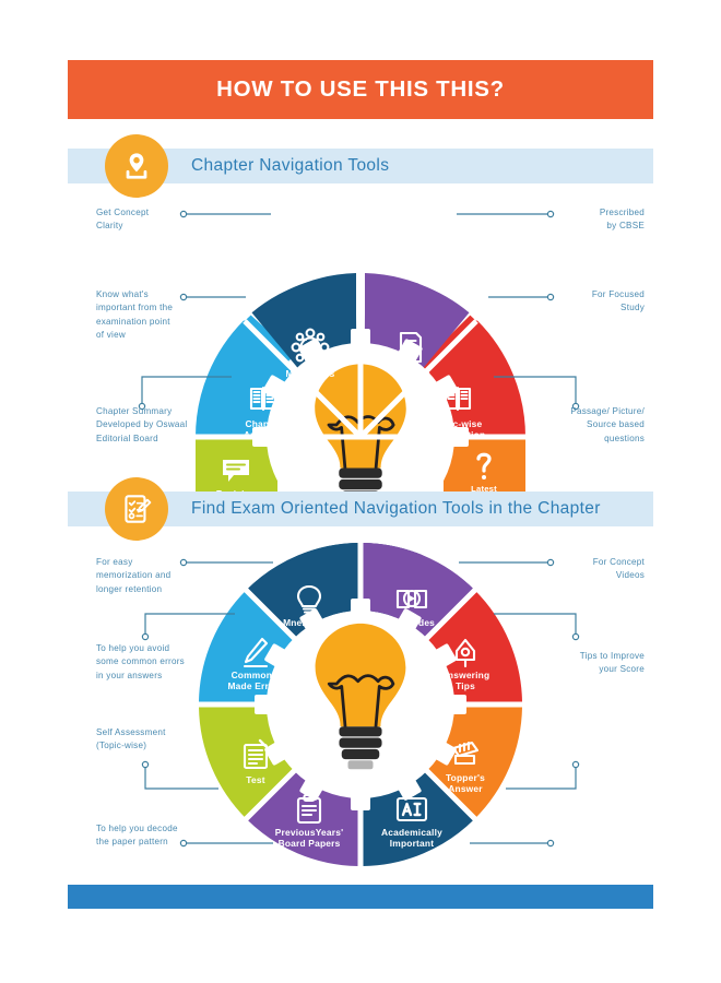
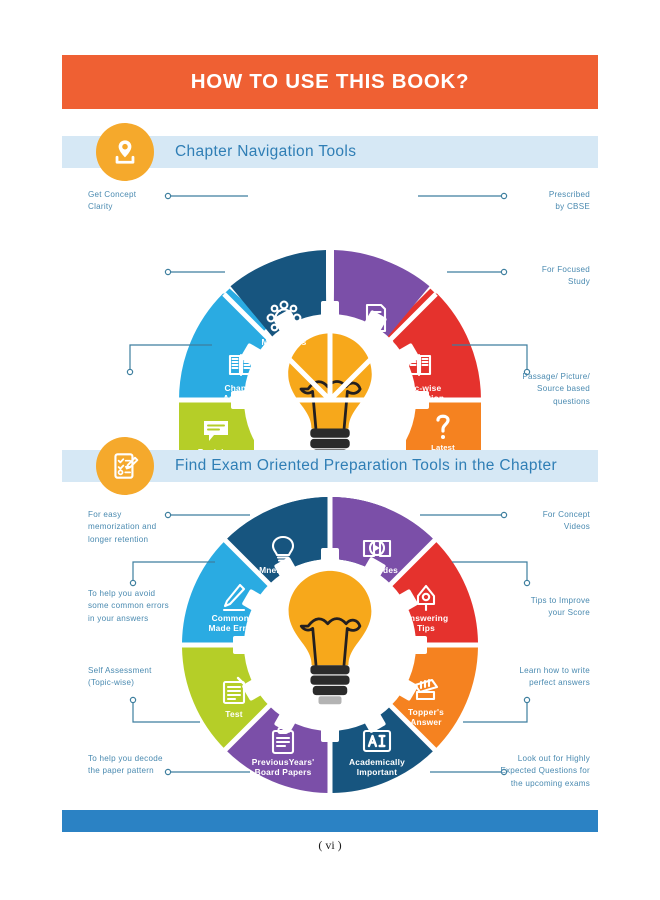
- HOW TO USE THIS THIS?
+ HOW TO USE THIS BOOK?
  Chapter Navigation Tools
  Mind Maps
  Syllabus
  Chapter
  Analysis
  Topic-wise
  Segregation
  Latest
- Find Exam Oriented Navigation Tools in the Chapter
+ Find Exam Oriented Preparation Tools in the Chapter
  Mnemonics
  QR Codes
  Answering
  Tips
  Topper's
  Answer
  Academically
  Important
  PreviousYears'
  Board Papers
  Test
  Commonly
  Made Errors
  Get Concept
  Clarity
- Know what's
- important from the
- examination point
- of view
- Chapter Summary
- Developed by Oswaal
- Editorial Board
  Prescribed
  by CBSE
  For Focused
  Study
  Passage/ Picture/
  Source based
  questions
  For easy
  memorization and
  longer retention
  To help you avoid
  some common errors
  in your answers
  Self Assessment
  (Topic-wise)
  To help you decode
  the paper pattern
  For Concept
  Videos
  Tips to Improve
  your Score
+ Learn how to write
+ perfect answers
+ Look out for Highly
+ Expected Questions for
+ the upcoming exams
+ ( vi )
